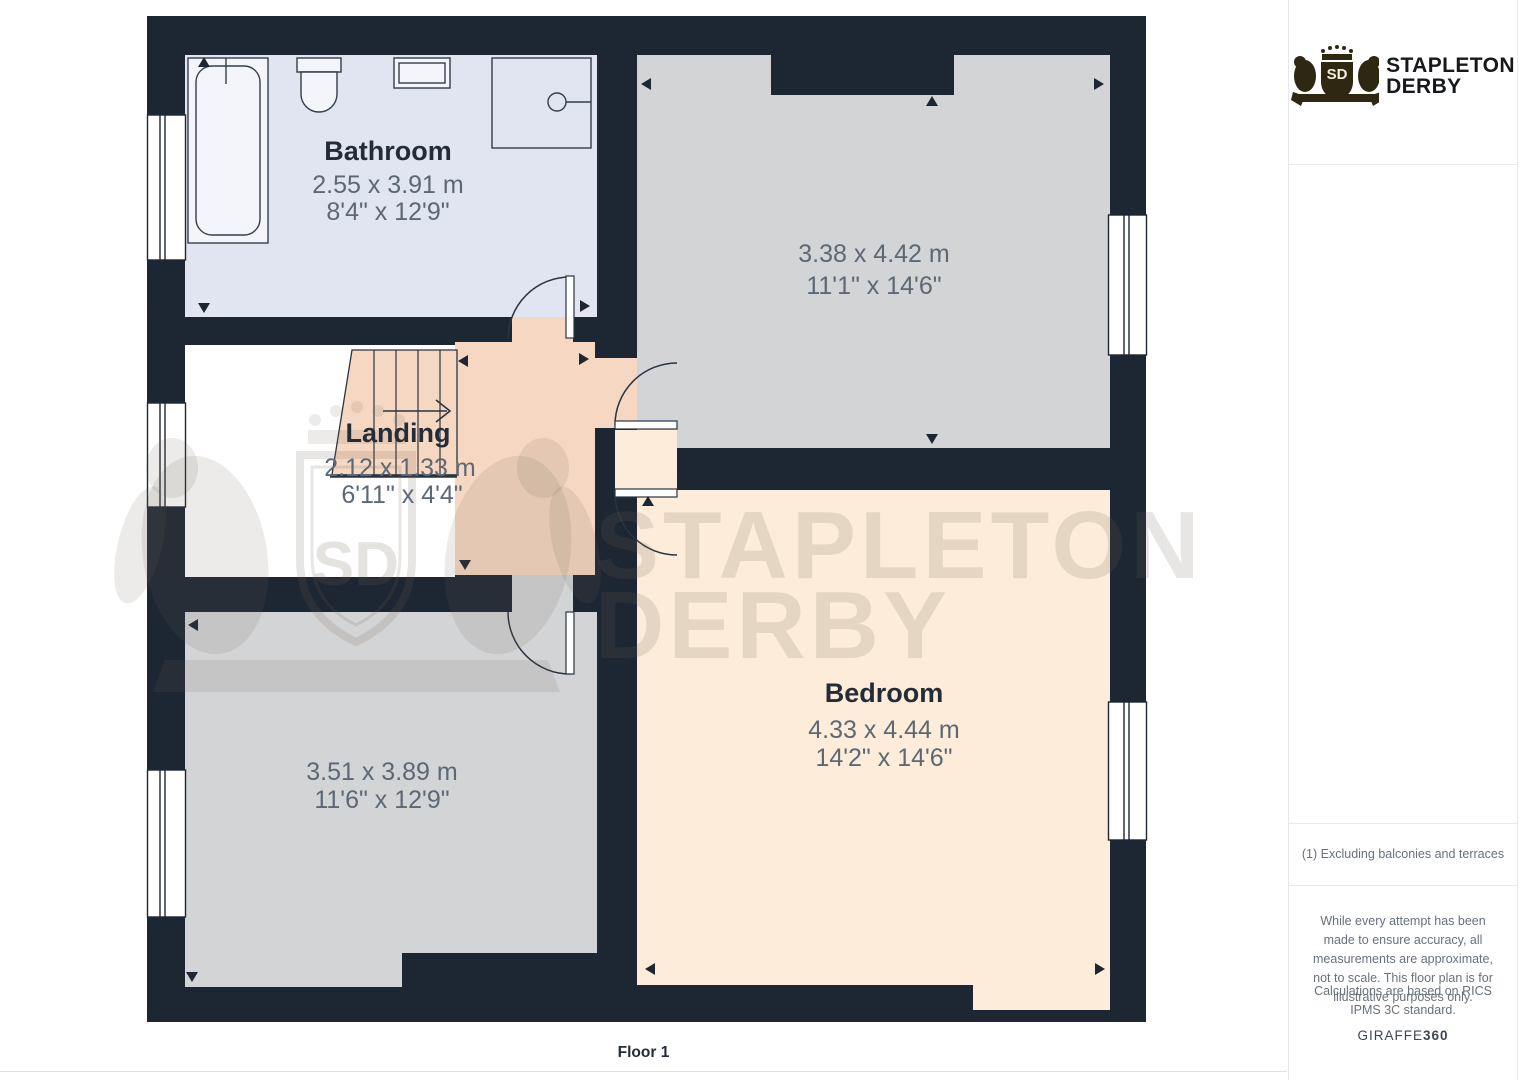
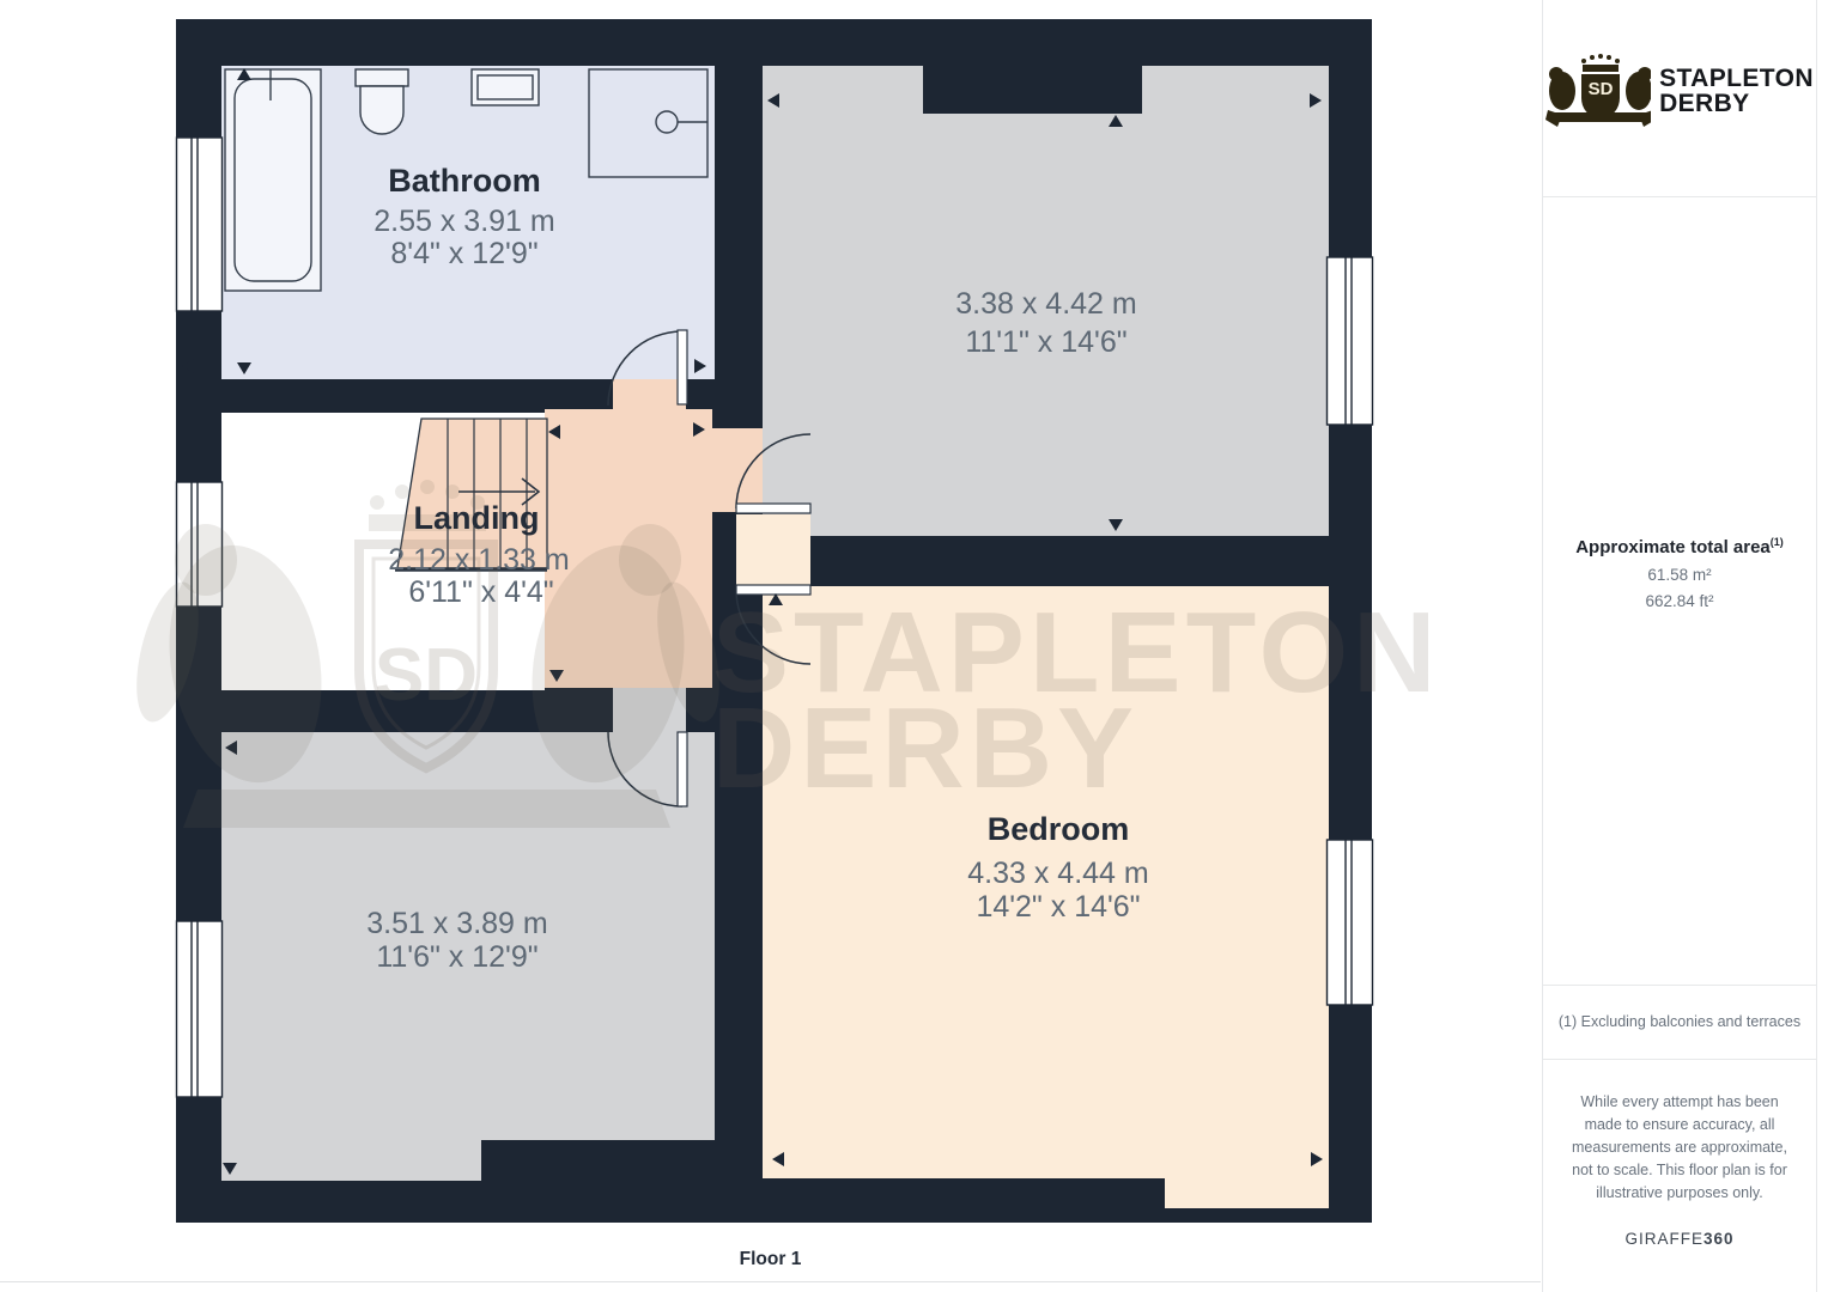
  SD
  STAPLETON
  DERBY
  Bathroom
  2.55 x 3.91 m
  8'4" x 12'9"
  3.38 x 4.42 m
  11'1" x 14'6"
  Landing
  2.12 x 1.33 m
  6'11" x 4'4"
  3.51 x 3.89 m
  11'6" x 12'9"
  Bedroom
  4.33 x 4.44 m
  14'2" x 14'6"
  Floor 1
  SD
  STAPLETON
  DERBY
+ Approximate total area(1)
+ 61.58 m²
+ 662.84 ft²
  (1) Excluding balconies and terraces
  While every attempt has been made to ensure accuracy, all measurements are approximate, not to scale. This floor plan is for illustrative purposes only.
- Calculations are based on RICS IPMS 3C standard.
  GIRAFFE360
